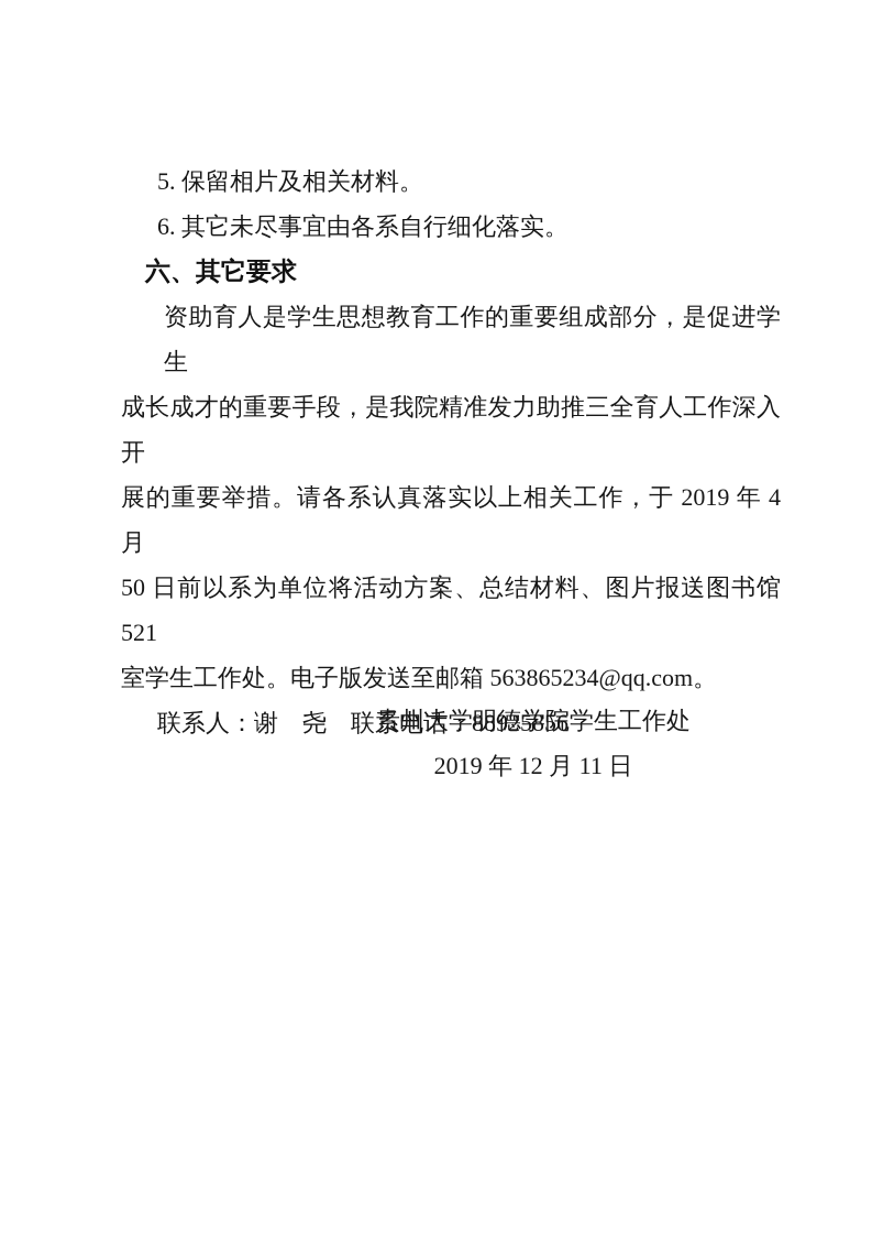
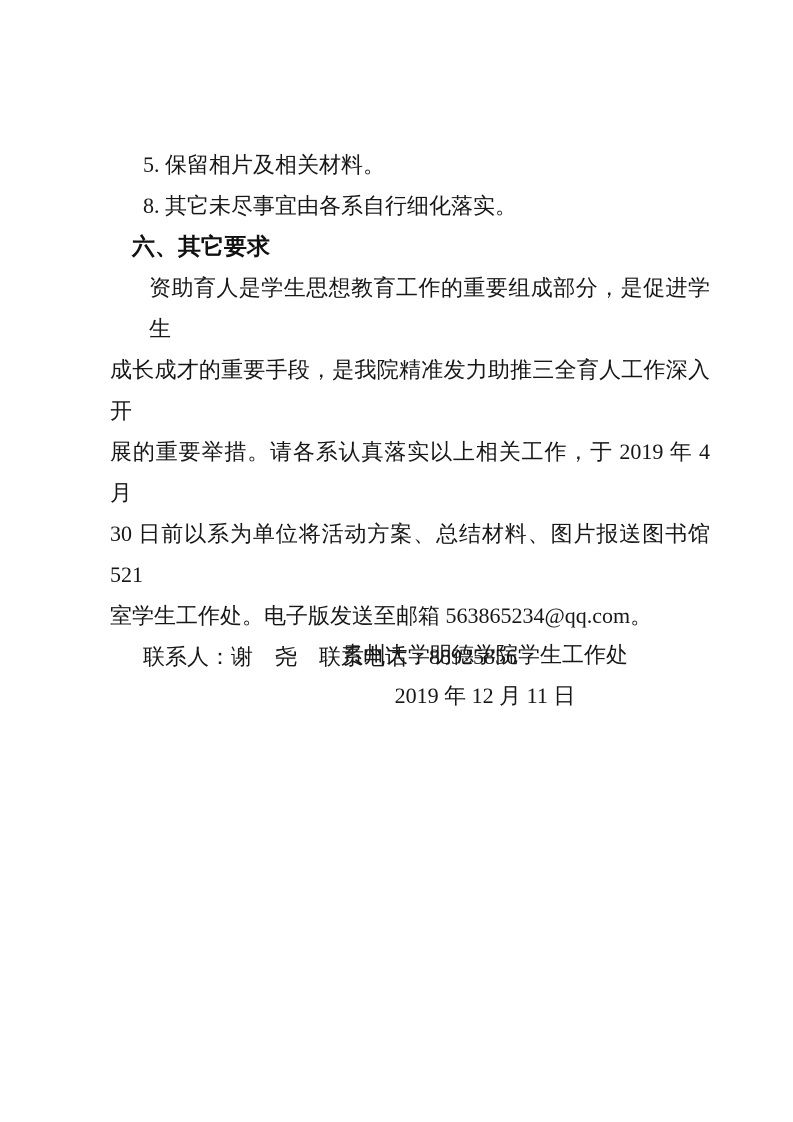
  5. 保留相片及相关材料。
- 6. 其它未尽事宜由各系自行细化落实。
+ 8. 其它未尽事宜由各系自行细化落实。
  六、其它要求
  资助育人是学生思想教育工作的重要组成部分，是促进学生
  成长成才的重要手段，是我院精准发力助推三全育人工作深入开
  展的重要举措。请各系认真落实以上相关工作，于 2019 年 4 月
- 50 日前以系为单位将活动方案、总结材料、图片报送图书馆 521
+ 30 日前以系为单位将活动方案、总结材料、图片报送图书馆 521
  室学生工作处。电子版发送至邮箱 563865234@qq.com。
  联系人：谢 尧 联系电话：88925856
  贵州大学明德学院学生工作处
  2019 年 12 月 11 日
